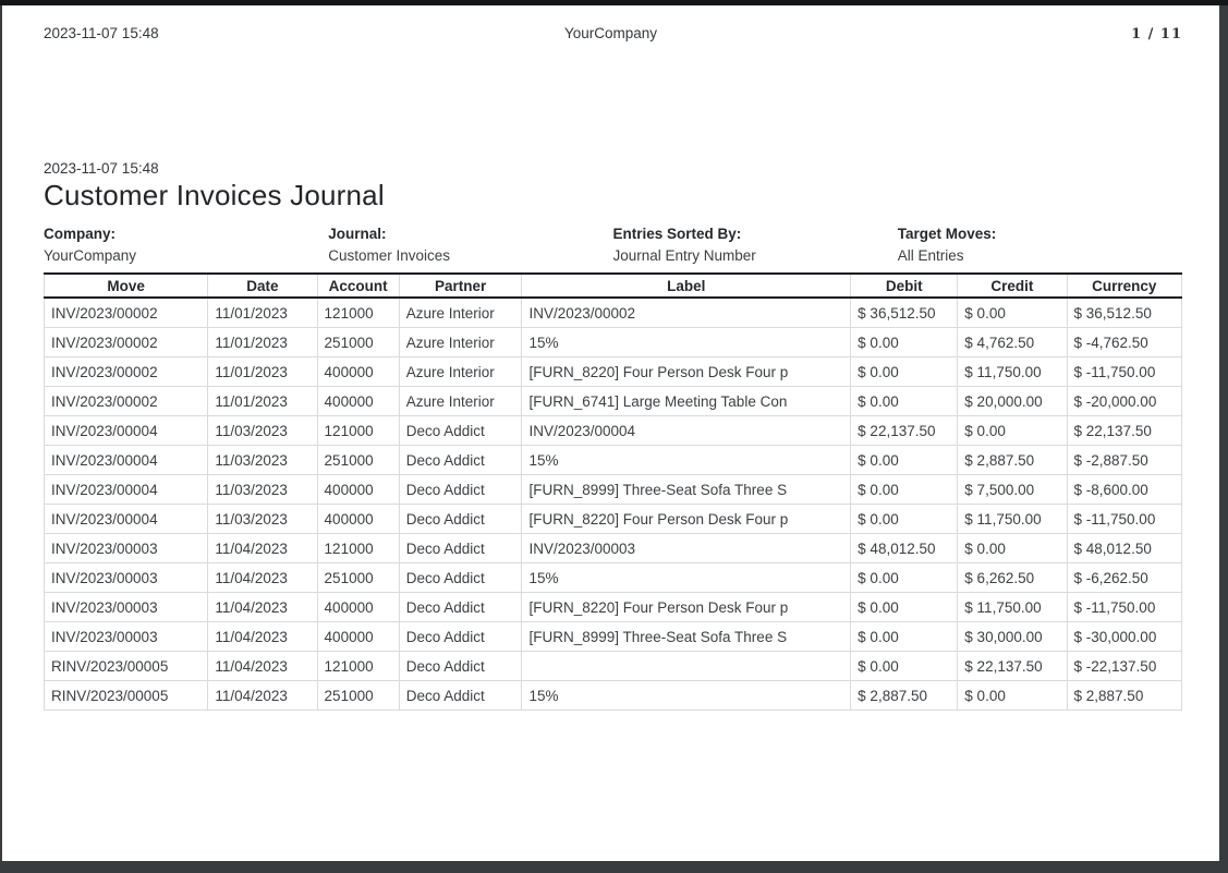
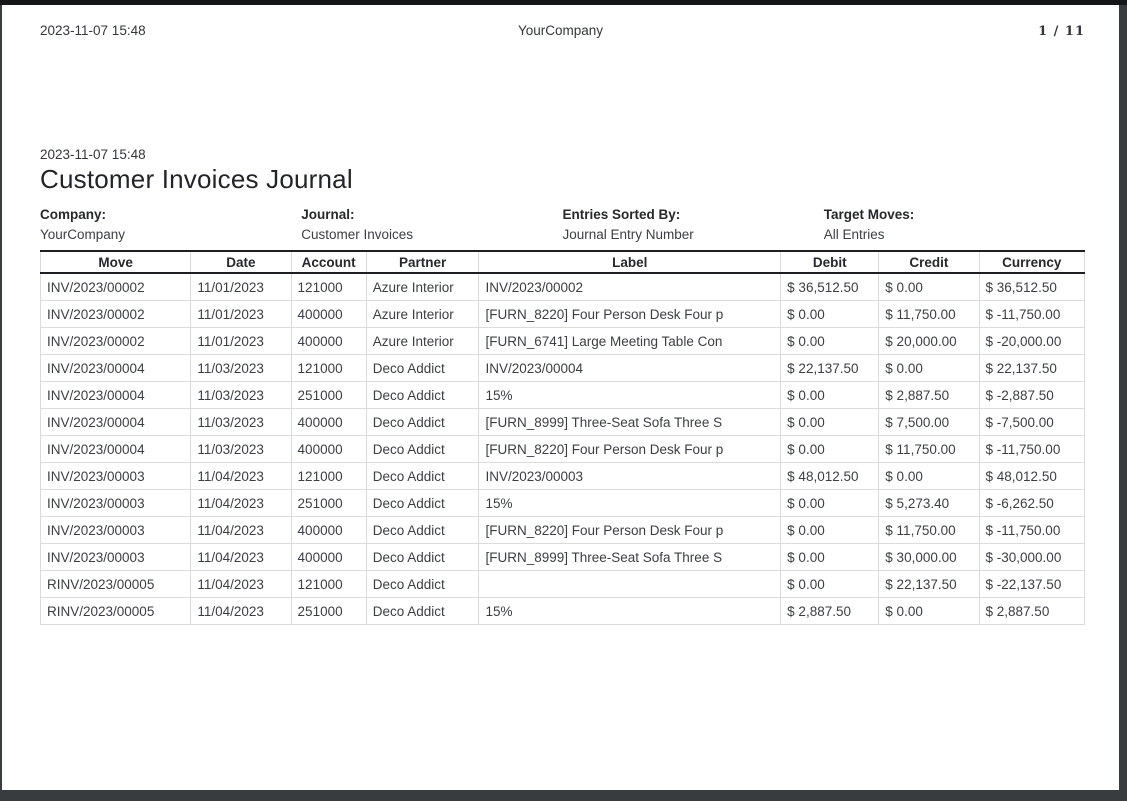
  2023-11-07 15:48
  YourCompany
  1 / 11
  2023-11-07 15:48
  Customer Invoices Journal
  Company:
  YourCompany
  Journal:
  Customer Invoices
  Entries Sorted By:
  Journal Entry Number
  Target Moves:
  All Entries
  Move	Date	Account	Partner	Label	Debit	Credit	Currency
  INV/2023/00002	11/01/2023	121000	Azure Interior	INV/2023/00002	$ 36,512.50	$ 0.00	$ 36,512.50
- INV/2023/00002	11/01/2023	251000	Azure Interior	15%	$ 0.00	$ 4,762.50	$ -4,762.50
  INV/2023/00002	11/01/2023	400000	Azure Interior	[FURN_8220] Four Person Desk Four p	$ 0.00	$ 11,750.00	$ -11,750.00
  INV/2023/00002	11/01/2023	400000	Azure Interior	[FURN_6741] Large Meeting Table Con	$ 0.00	$ 20,000.00	$ -20,000.00
  INV/2023/00004	11/03/2023	121000	Deco Addict	INV/2023/00004	$ 22,137.50	$ 0.00	$ 22,137.50
  INV/2023/00004	11/03/2023	251000	Deco Addict	15%	$ 0.00	$ 2,887.50	$ -2,887.50
- INV/2023/00004	11/03/2023	400000	Deco Addict	[FURN_8999] Three-Seat Sofa Three S	$ 0.00	$ 7,500.00	$ -8,600.00
+ INV/2023/00004	11/03/2023	400000	Deco Addict	[FURN_8999] Three-Seat Sofa Three S	$ 0.00	$ 7,500.00	$ -7,500.00
  INV/2023/00004	11/03/2023	400000	Deco Addict	[FURN_8220] Four Person Desk Four p	$ 0.00	$ 11,750.00	$ -11,750.00
  INV/2023/00003	11/04/2023	121000	Deco Addict	INV/2023/00003	$ 48,012.50	$ 0.00	$ 48,012.50
- INV/2023/00003	11/04/2023	251000	Deco Addict	15%	$ 0.00	$ 6,262.50	$ -6,262.50
+ INV/2023/00003	11/04/2023	251000	Deco Addict	15%	$ 0.00	$ 5,273.40	$ -6,262.50
  INV/2023/00003	11/04/2023	400000	Deco Addict	[FURN_8220] Four Person Desk Four p	$ 0.00	$ 11,750.00	$ -11,750.00
  INV/2023/00003	11/04/2023	400000	Deco Addict	[FURN_8999] Three-Seat Sofa Three S	$ 0.00	$ 30,000.00	$ -30,000.00
  RINV/2023/00005	11/04/2023	121000	Deco Addict		$ 0.00	$ 22,137.50	$ -22,137.50
  RINV/2023/00005	11/04/2023	251000	Deco Addict	15%	$ 2,887.50	$ 0.00	$ 2,887.50
